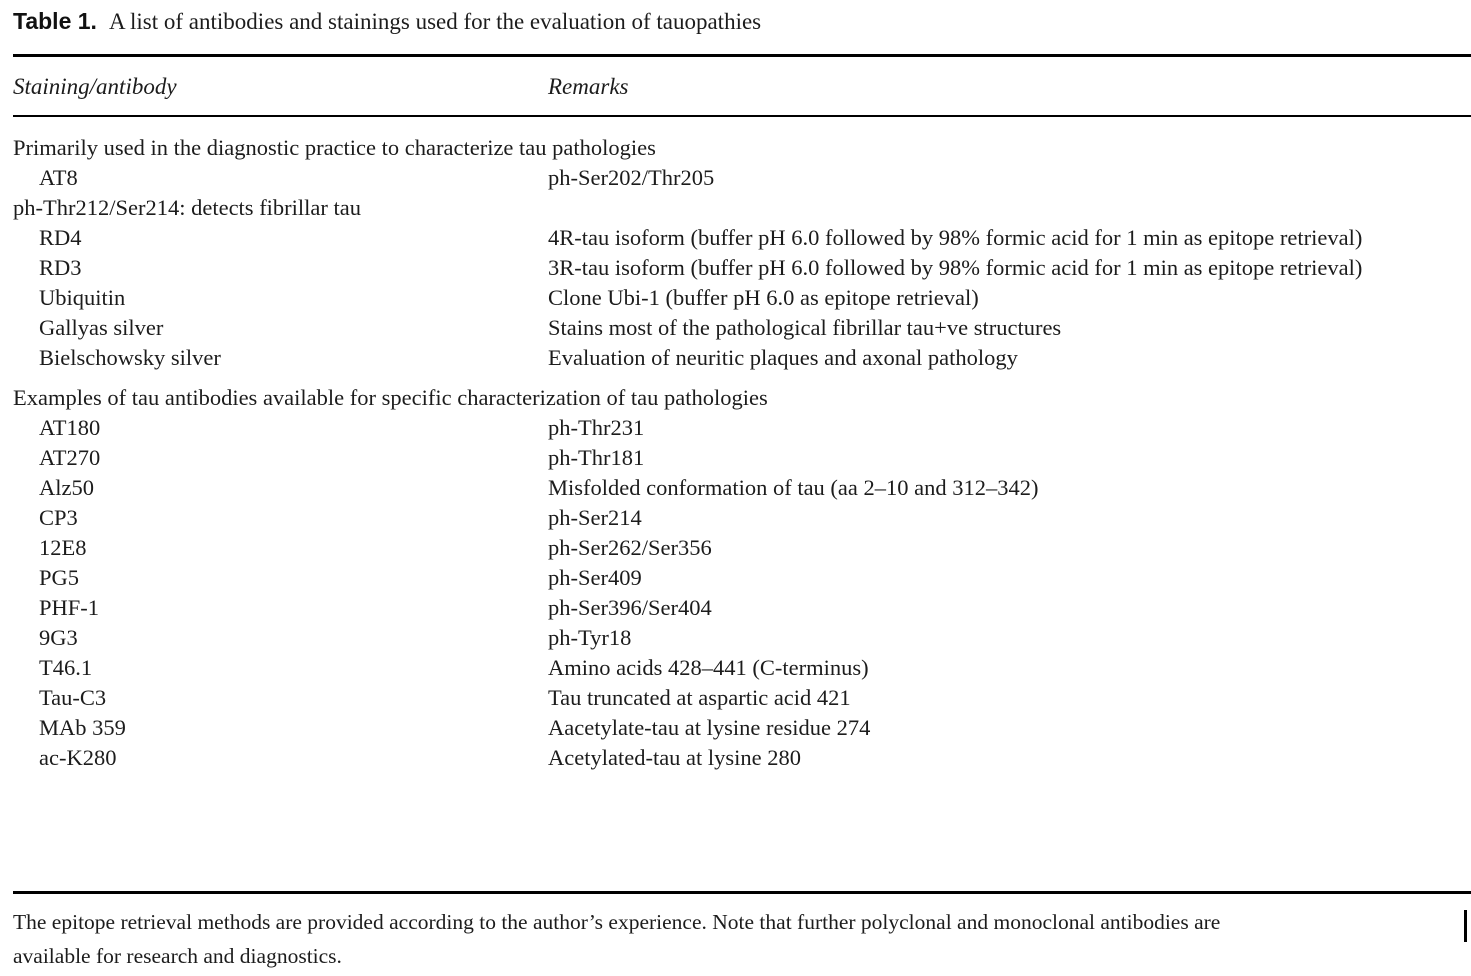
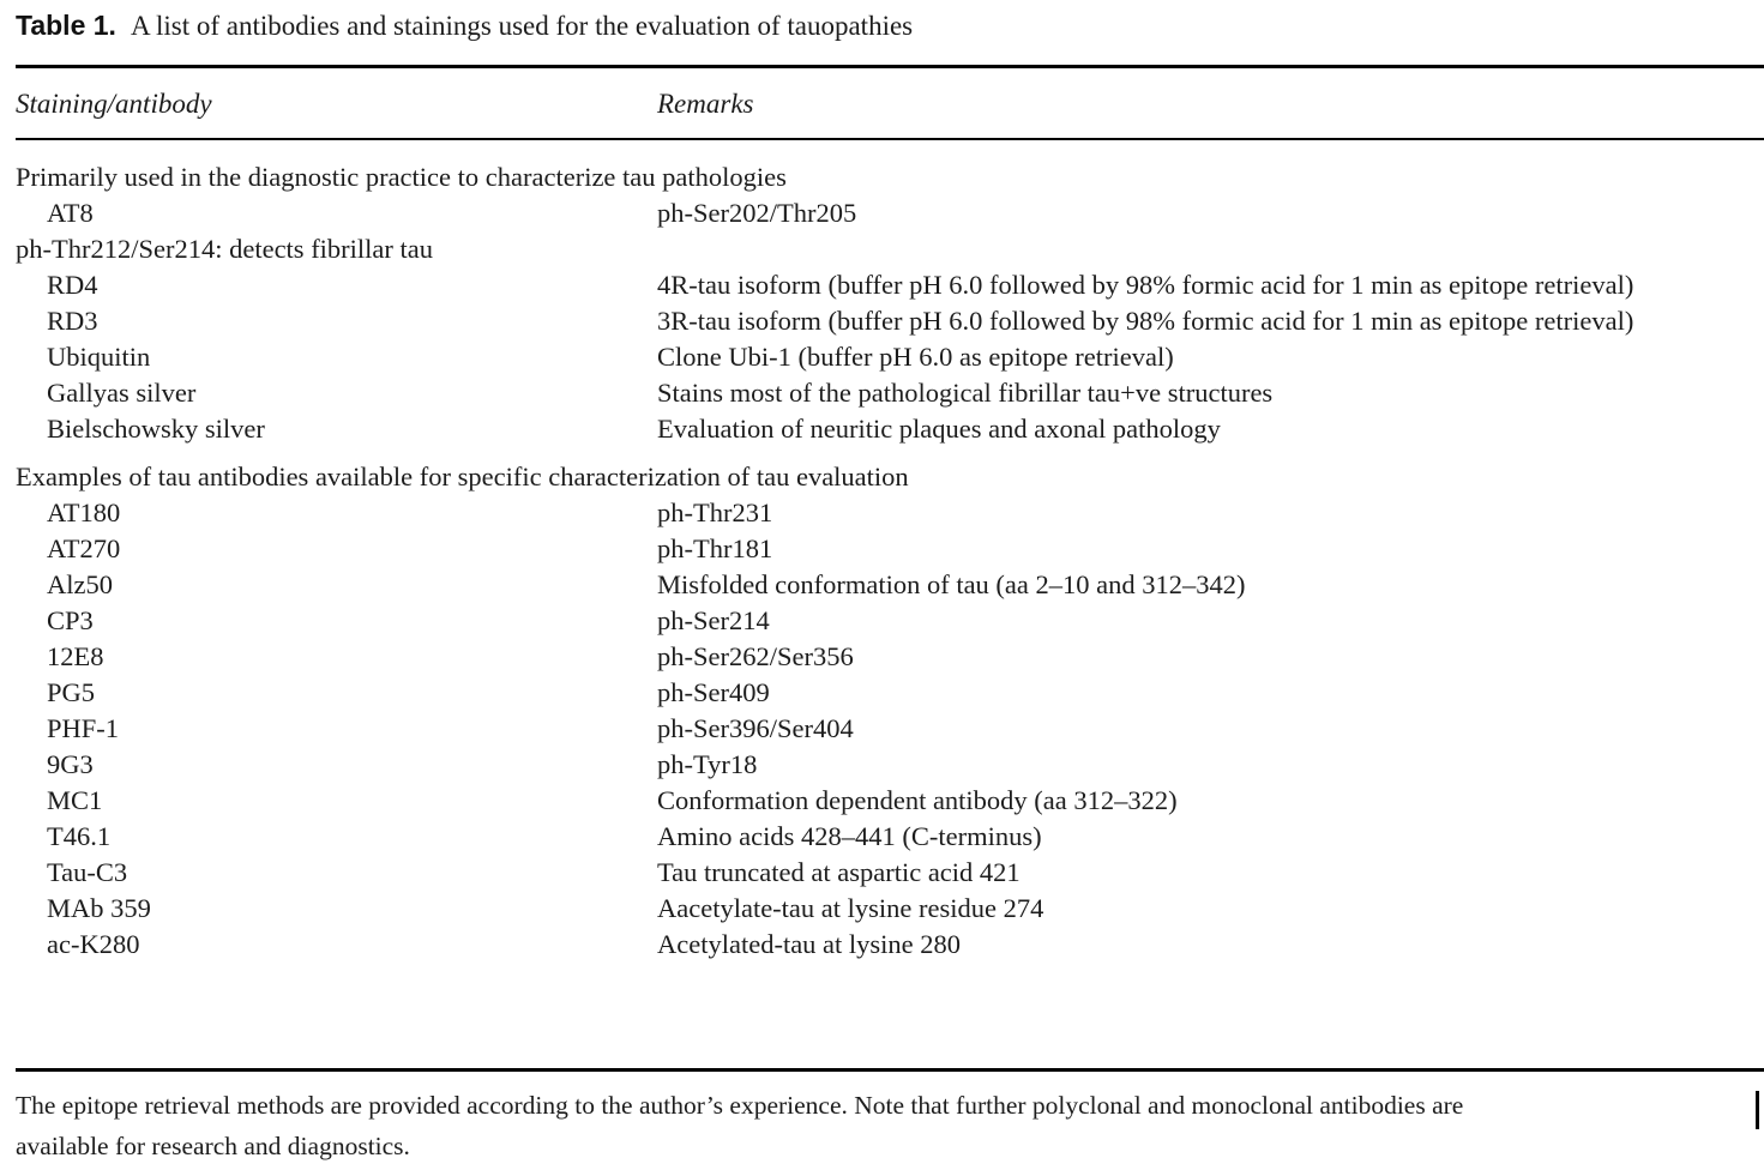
  Table 1. A list of antibodies and stainings used for the evaluation of tauopathies
  Staining/antibody
  Remarks
  Primarily used in the diagnostic practice to characterize tau pathologies
  AT8
  ph-Ser202/Thr205
  ph-Thr212/Ser214: detects fibrillar tau
  RD4
  4R-tau isoform (buffer pH 6.0 followed by 98% formic acid for 1 min as epitope retrieval)
  RD3
  3R-tau isoform (buffer pH 6.0 followed by 98% formic acid for 1 min as epitope retrieval)
  Ubiquitin
  Clone Ubi-1 (buffer pH 6.0 as epitope retrieval)
  Gallyas silver
  Stains most of the pathological fibrillar tau+ve structures
  Bielschowsky silver
  Evaluation of neuritic plaques and axonal pathology
- Examples of tau antibodies available for specific characterization of tau pathologies
+ Examples of tau antibodies available for specific characterization of tau evaluation
  AT180
  ph-Thr231
  AT270
  ph-Thr181
  Alz50
  Misfolded conformation of tau (aa 2–10 and 312–342)
  CP3
  ph-Ser214
  12E8
  ph-Ser262/Ser356
  PG5
  ph-Ser409
  PHF-1
  ph-Ser396/Ser404
  9G3
  ph-Tyr18
+ MC1
+ Conformation dependent antibody (aa 312–322)
  T46.1
  Amino acids 428–441 (C-terminus)
  Tau-C3
  Tau truncated at aspartic acid 421
  MAb 359
  Aacetylate-tau at lysine residue 274
  ac-K280
  Acetylated-tau at lysine 280
  The epitope retrieval methods are provided according to the author’s experience. Note that further polyclonal and monoclonal antibodies are
  available for research and diagnostics.
